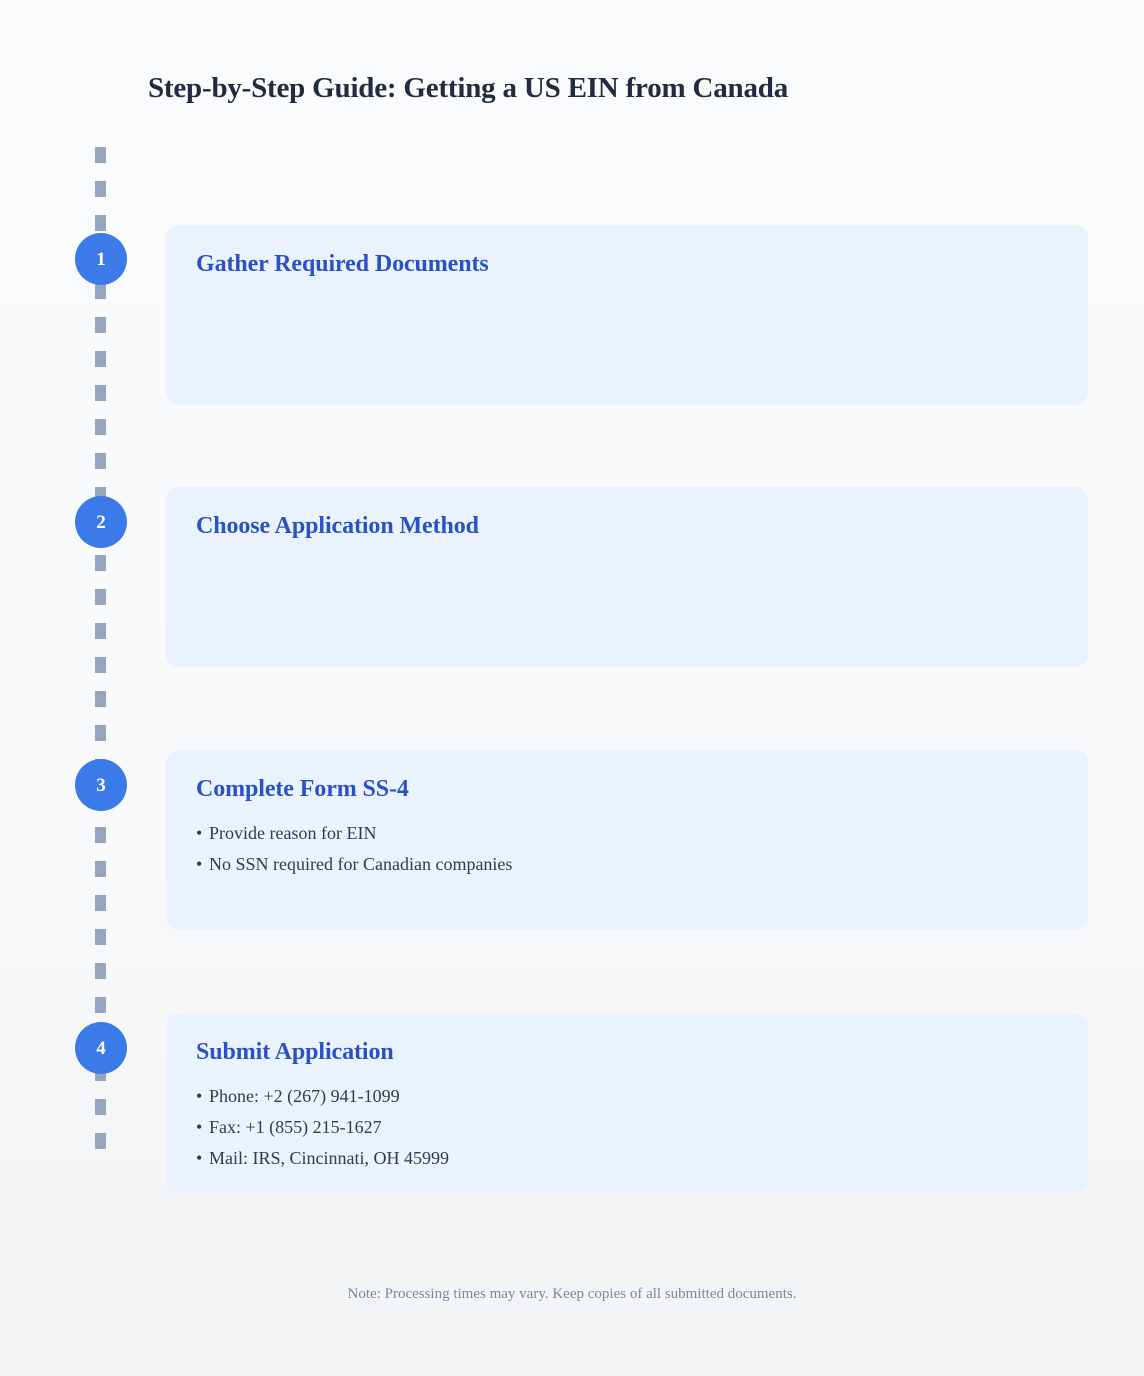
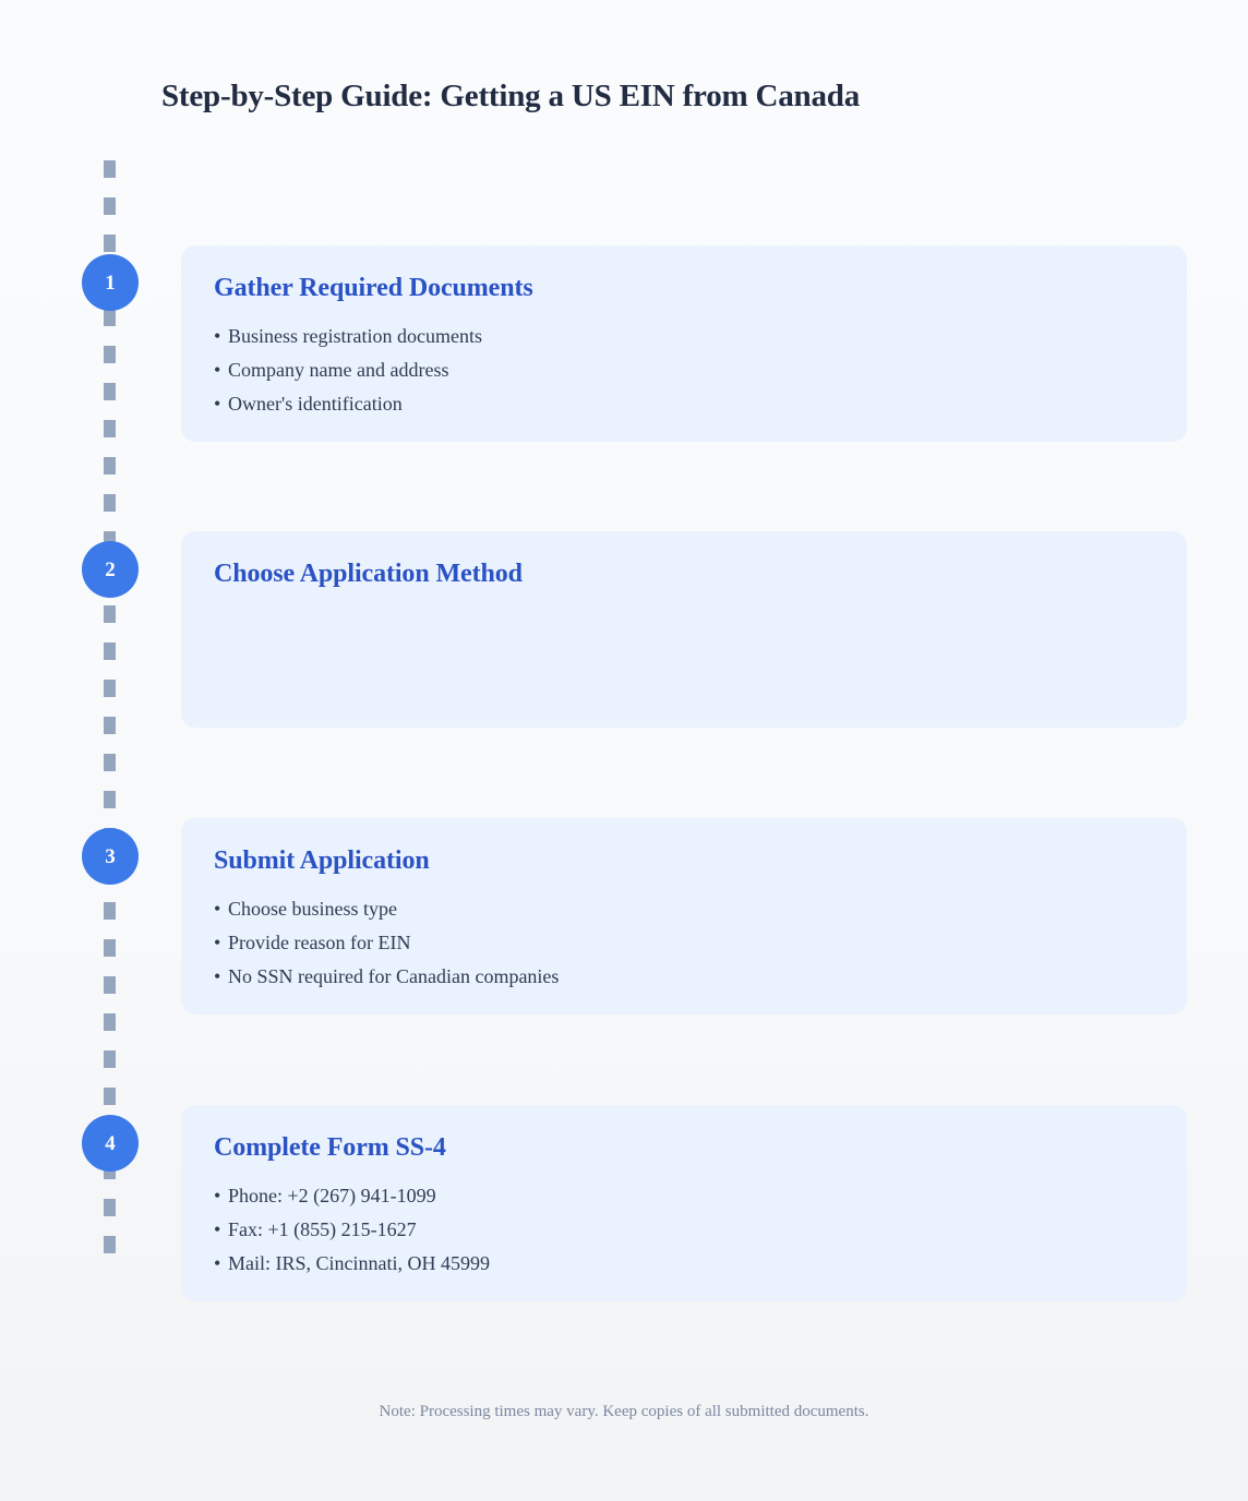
  Step-by-Step Guide: Getting a US EIN from Canada
  1
  Gather Required Documents
+ • Business registration documents
+ • Company name and address
+ • Owner's identification
  2
  Choose Application Method
  3
- Complete Form SS-4
+ Submit Application
+ • Choose business type
  • Provide reason for EIN
  • No SSN required for Canadian companies
  4
- Submit Application
+ Complete Form SS-4
  • Phone: +2 (267) 941-1099
  • Fax: +1 (855) 215-1627
  • Mail: IRS, Cincinnati, OH 45999
  Note: Processing times may vary. Keep copies of all submitted documents.
